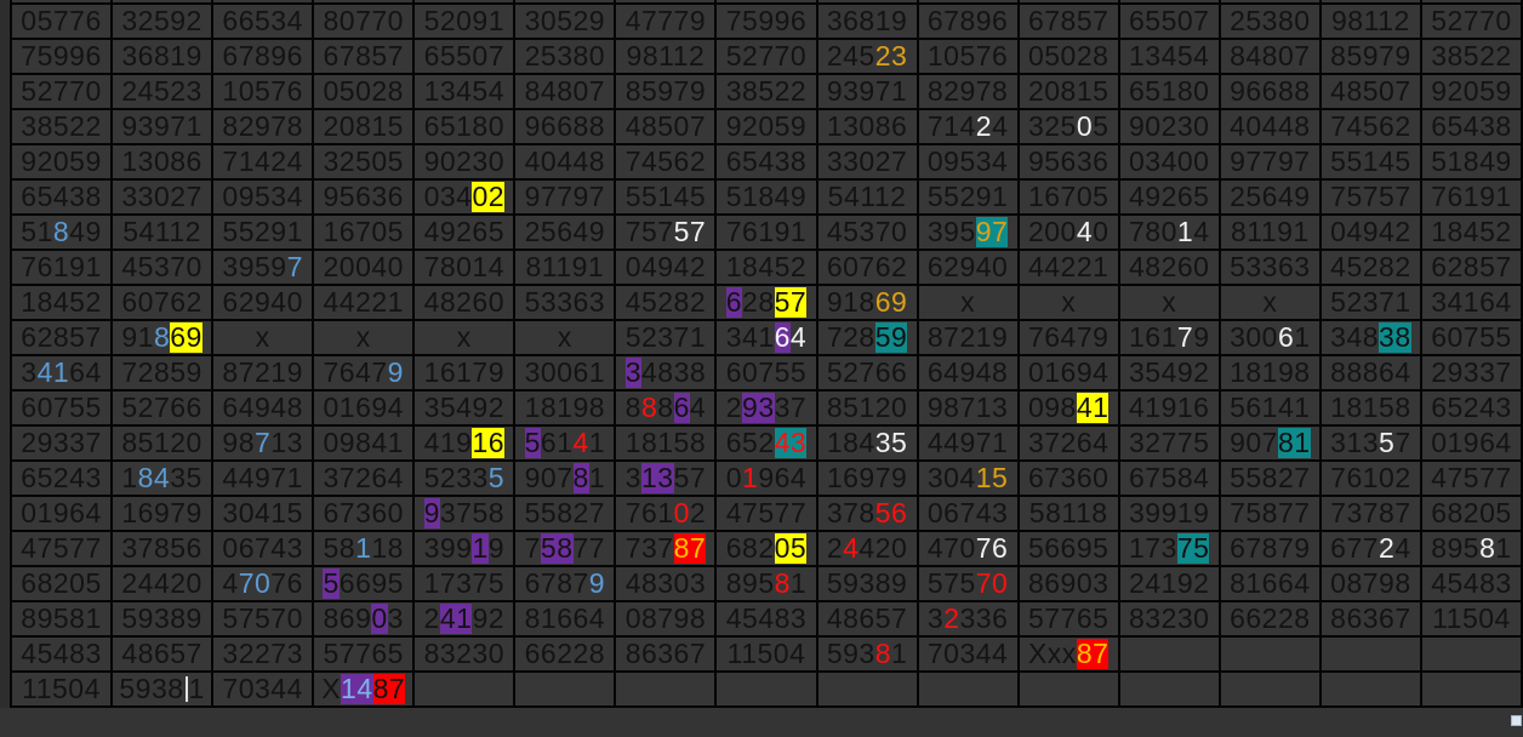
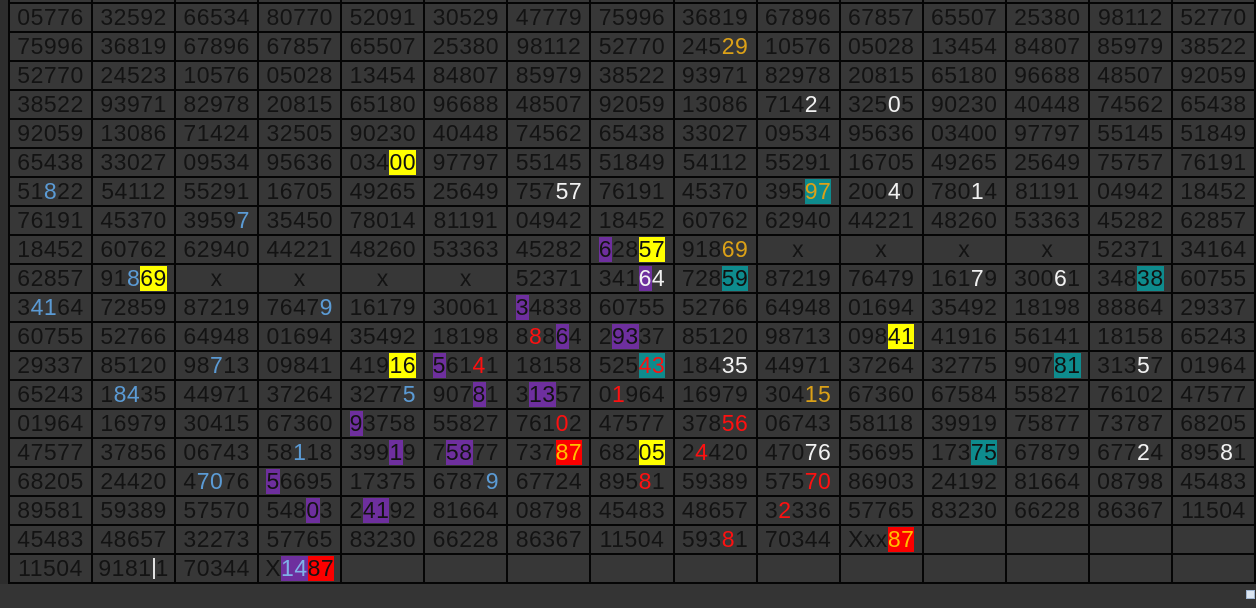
  05776
  32592
  66534
  80770
  52091
  30529
  47779
  75996
  36819
  67896
  67857
  65507
  25380
  98112
  52770
  75996
  36819
  67896
  67857
  65507
  25380
  98112
  52770
  245
- 23
+ 29
  10576
  05028
  13454
  84807
  85979
  38522
  52770
  24523
  10576
  05028
  13454
  84807
  85979
  38522
  93971
  82978
  20815
  65180
  96688
  48507
  92059
  38522
  93971
  82978
  20815
  65180
  96688
  48507
  92059
  13086
  714
  2
  4
  325
  0
  5
  90230
  40448
  74562
  65438
  92059
  13086
  71424
  32505
  90230
  40448
  74562
  65438
  33027
  09534
  95636
  03400
  97797
  55145
  51849
  65438
  33027
  09534
  95636
  034
- 02
+ 00
  97797
  55145
  51849
  54112
  55291
  16705
  49265
  25649
  75757
  76191
  51
  8
- 49
+ 22
  54112
  55291
  16705
  49265
  25649
  757
  57
  76191
  45370
  395
  97
  200
  4
  0
  780
  1
  4
  81191
  04942
  18452
  76191
  45370
  3959
  7
- 20040
+ 35450
  78014
  81191
  04942
  18452
  60762
  62940
  44221
  48260
  53363
  45282
  62857
  18452
  60762
  62940
  44221
  48260
  53363
  45282
  6
  28
  57
  918
  69
  x
  x
  x
  x
  52371
  34164
  62857
  91
  8
  69
  x
  x
  x
  x
  52371
  341
  6
  4
  728
  59
  87219
  76479
  161
  7
  9
  300
  6
  1
  348
  38
  60755
  3
  41
  64
  72859
  87219
  7647
  9
  16179
  30061
  3
  4838
  60755
  52766
  64948
  01694
  35492
  18198
  88864
  29337
  60755
  52766
  64948
  01694
  35492
  18198
  8
  8
  8
  6
  4
  2
  93
  37
  85120
  98713
  098
  41
  41916
  56141
  18158
  65243
  29337
  85120
  98
  7
  13
  09841
  419
  16
  5
  61
  4
  1
  18158
- 652
+ 525
  43
  184
  35
  44971
  37264
  32775
  907
  81
  313
  5
  7
  01964
  65243
  1
  84
  35
  44971
  37264
- 5233
+ 3277
  5
  907
  8
  1
  3
  13
  57
  0
  1
  964
  16979
  304
  15
  67360
  67584
  55827
  76102
  47577
  01964
  16979
  30415
  67360
  9
  3758
  55827
  761
  0
  2
  47577
  378
  56
  06743
  58118
  39919
  75877
  73787
  68205
  47577
  37856
  06743
  58
  1
  18
  399
  1
  9
  7
  58
  77
  737
  87
  682
  05
  2
  4
  420
  470
  76
  56695
  173
  75
  67879
  677
  2
  4
  895
  8
  1
  68205
  24420
  4
  70
  76
  5
  6695
  17375
  6787
  9
- 48303
+ 67724
  895
  8
  1
  59389
  575
  70
  86903
  24192
  81664
  08798
  45483
  89581
  59389
  57570
- 869
+ 548
  0
  3
  2
  41
  92
  81664
  08798
  45483
  48657
  3
  2
  336
  57765
  83230
  66228
  86367
  11504
  45483
  48657
  32273
  57765
  83230
  66228
  86367
  11504
  593
  8
  1
  70344
  Xxx
  87
  11504
- 5938
+ 9181
  1
  70344
  X
  14
  87
